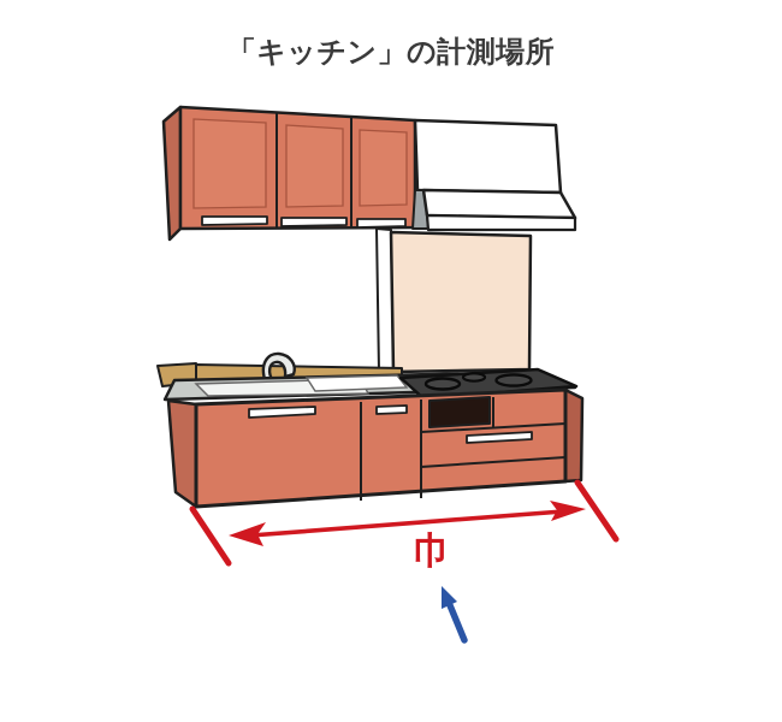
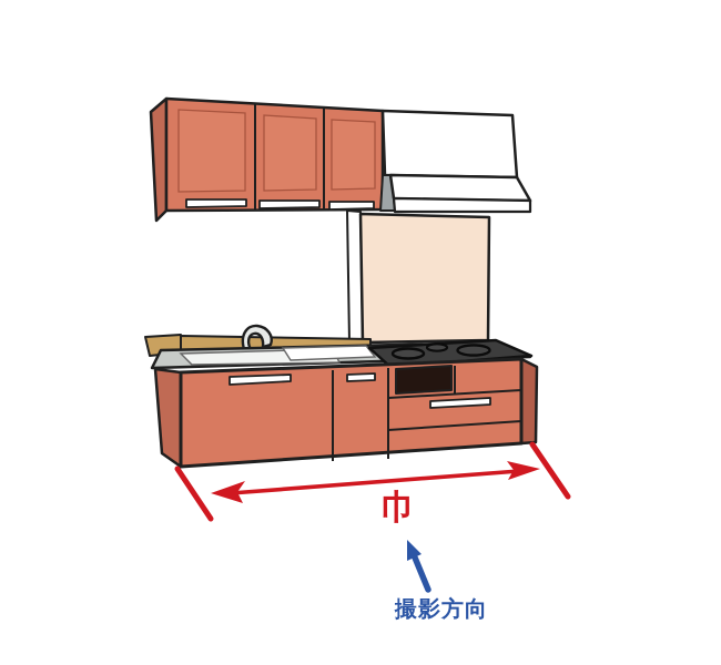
- 「キッチン」の計測場所
  巾
+ 撮影方向
